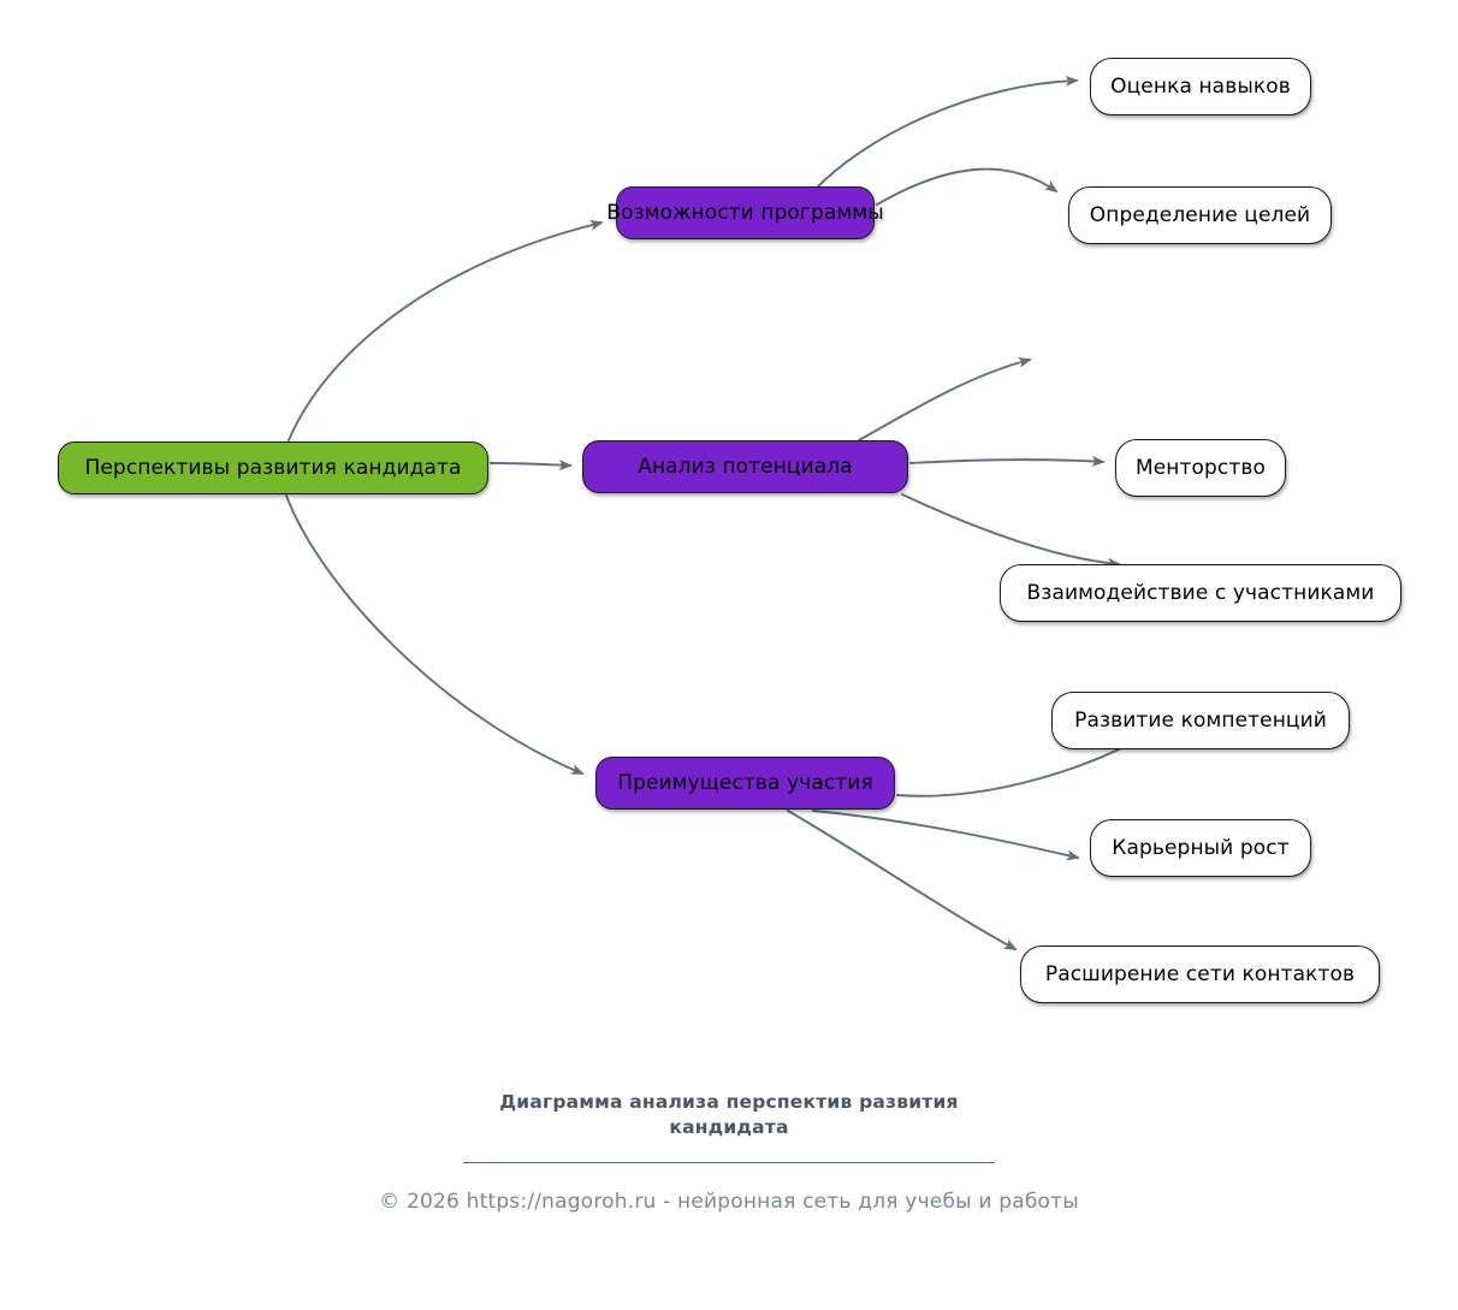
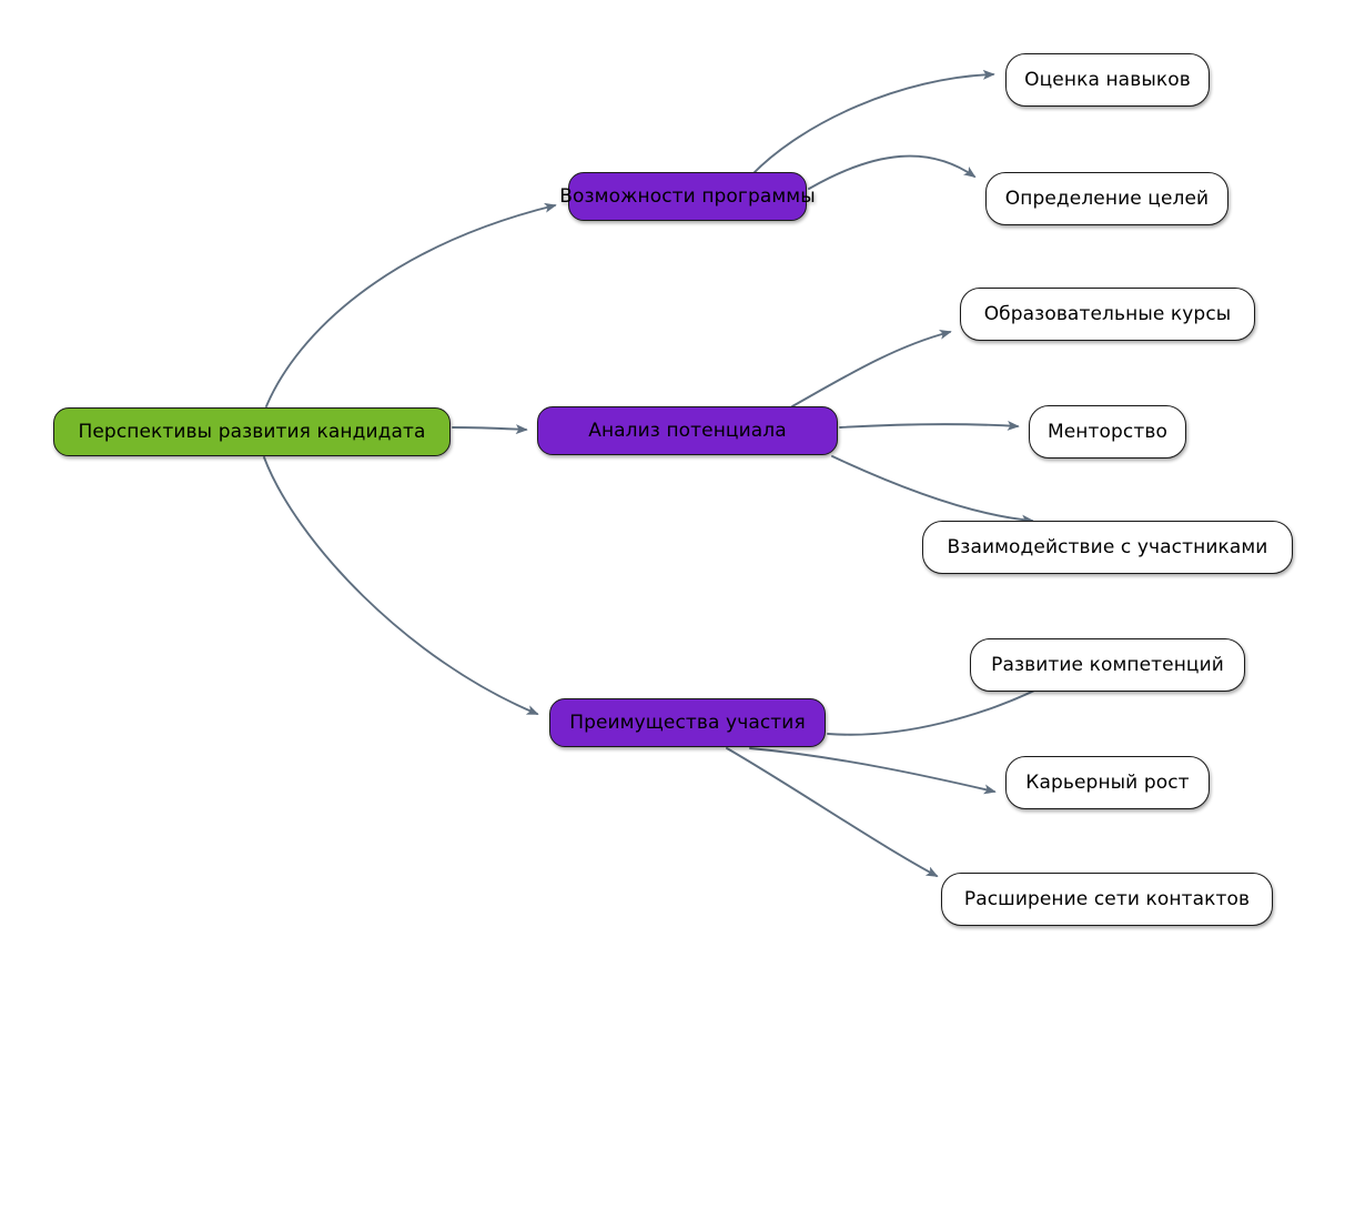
  Перспективы развития кандидата
  Возможности программы
  Оценка навыков
  Определение целей
  Анализ потенциала
+ Образовательные курсы
  Менторство
  Взаимодействие с участниками
  Преимущества участия
  Развитие компетенций
  Карьерный рост
  Расширение сети контактов
- Диаграмма анализа перспектив развития
- кандидата
- © 2026 https://nagoroh.ru - нейронная сеть для учебы и работы
